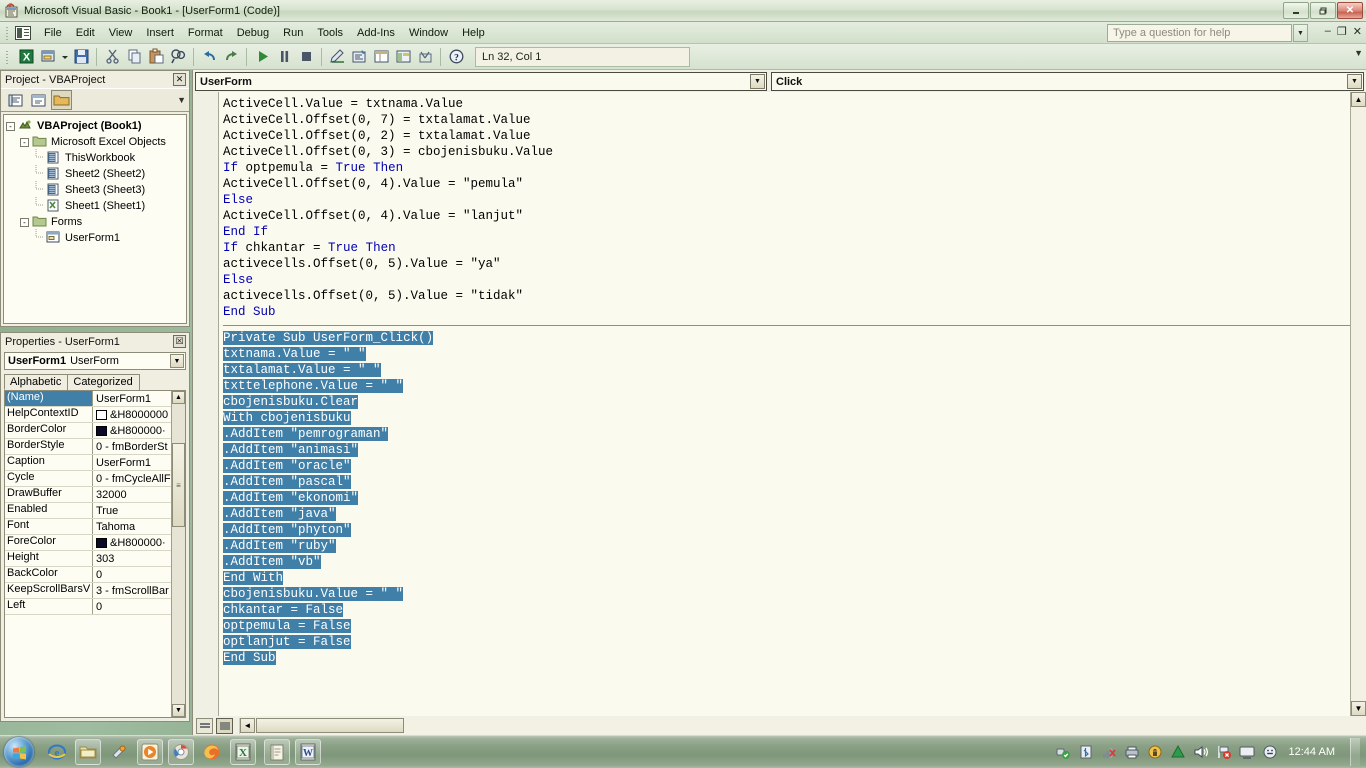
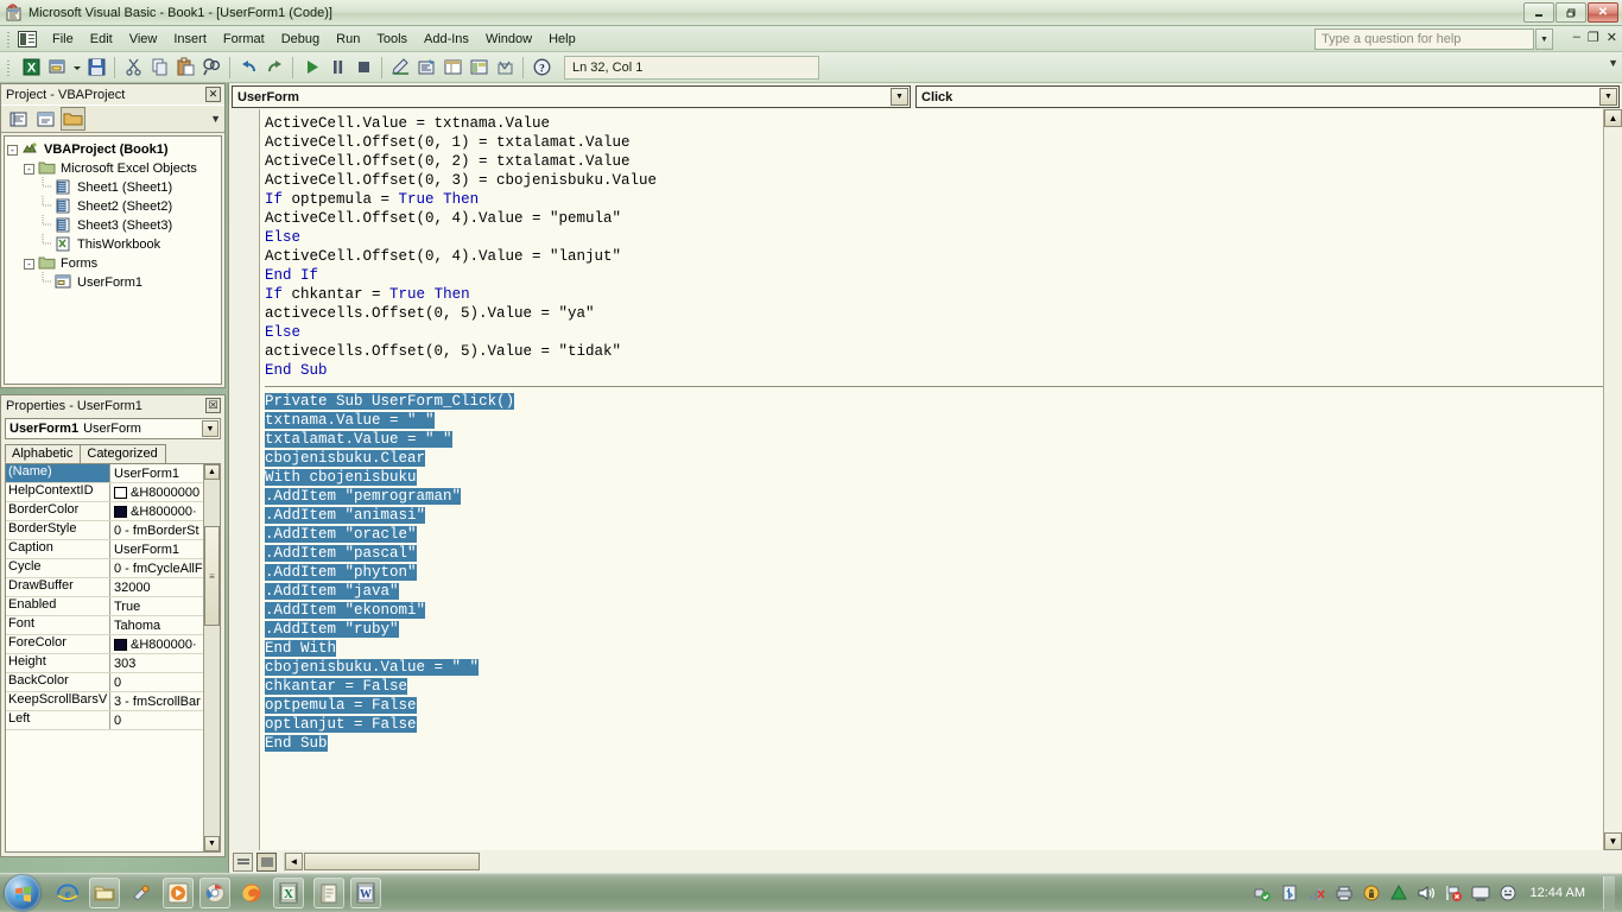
  Microsoft Visual Basic - Book1 - [UserForm1 (Code)]
  ✕
  File
  Edit
  View
  Insert
  Format
  Debug
  Run
  Tools
  Add-Ins
  Window
  Help
  Type a question for help
  –
  ❐
  ✕
  X
  ?
  Ln 32, Col 1
  ▼
  Project - VBAProject
  ✕
  ▼
  -
  VBAProject (Book1)
  -
  Microsoft Excel Objects
- ThisWorkbook
+ Sheet1 (Sheet1)
  Sheet2 (Sheet2)
  Sheet3 (Sheet3)
- Sheet1 (Sheet1)
+ ThisWorkbook
  -
  Forms
  UserForm1
  Properties - UserForm1
  ☒
  UserForm1
  UserForm
  Alphabetic
  Categorized
  (Name)
  UserForm1
  HelpContextID
  &H8000000
  BorderColor
  &H800000·
  BorderStyle
  0 - fmBorderSt
  Caption
  UserForm1
  Cycle
  0 - fmCycleAllF
  DrawBuffer
  32000
  Enabled
  True
  Font
  Tahoma
  ForeColor
  &H800000·
  Height
  303
  BackColor
  0
  KeepScrollBarsV
  3 - fmScrollBar
  Left
  0
  ≡
  UserForm
  Click
  ActiveCell.Value = txtnama.Value
- ActiveCell.Offset(0, 7) = txtalamat.Value
+ ActiveCell.Offset(0, 1) = txtalamat.Value
  ActiveCell.Offset(0, 2) = txtalamat.Value
  ActiveCell.Offset(0, 3) = cbojenisbuku.Value
  If optpemula = True Then
  ActiveCell.Offset(0, 4).Value = "pemula"
  Else
  ActiveCell.Offset(0, 4).Value = "lanjut"
  End If
  If chkantar = True Then
  activecells.Offset(0, 5).Value = "ya"
  Else
  activecells.Offset(0, 5).Value = "tidak"
  End Sub
  Private Sub UserForm_Click()
  txtnama.Value = " "
  txtalamat.Value = " "
- txttelephone.Value = " "
  cbojenisbuku.Clear
  With cbojenisbuku
  .AddItem "pemrograman"
  .AddItem "animasi"
  .AddItem "oracle"
  .AddItem "pascal"
- .AddItem "ekonomi"
+ .AddItem "phyton"
  .AddItem "java"
- .AddItem "phyton"
+ .AddItem "ekonomi"
  .AddItem "ruby"
- .AddItem "vb"
  End With
  cbojenisbuku.Value = " "
  chkantar = False
  optpemula = False
  optlanjut = False
  End Sub
  ▲
  ▼
  ◄
  e
  X
  W
  12:44 AM
